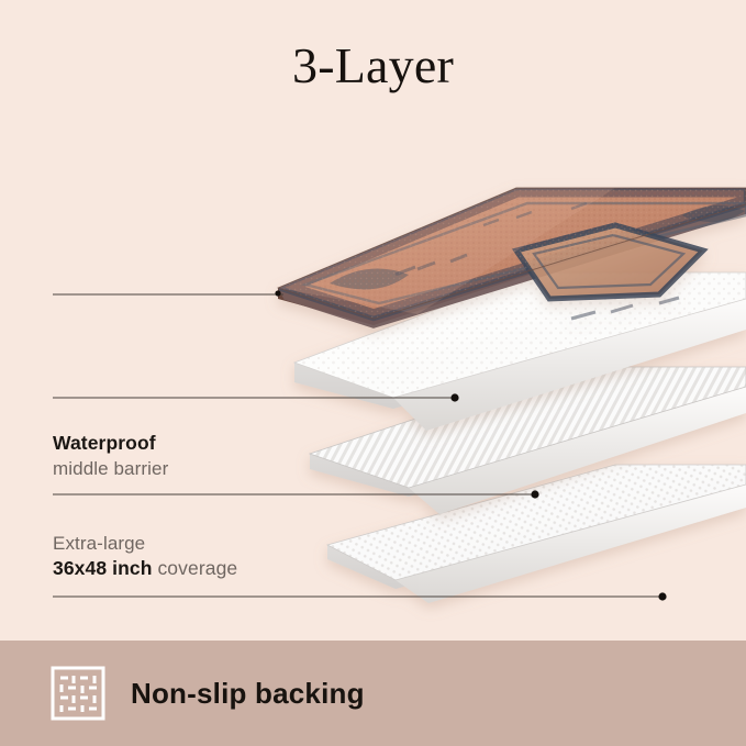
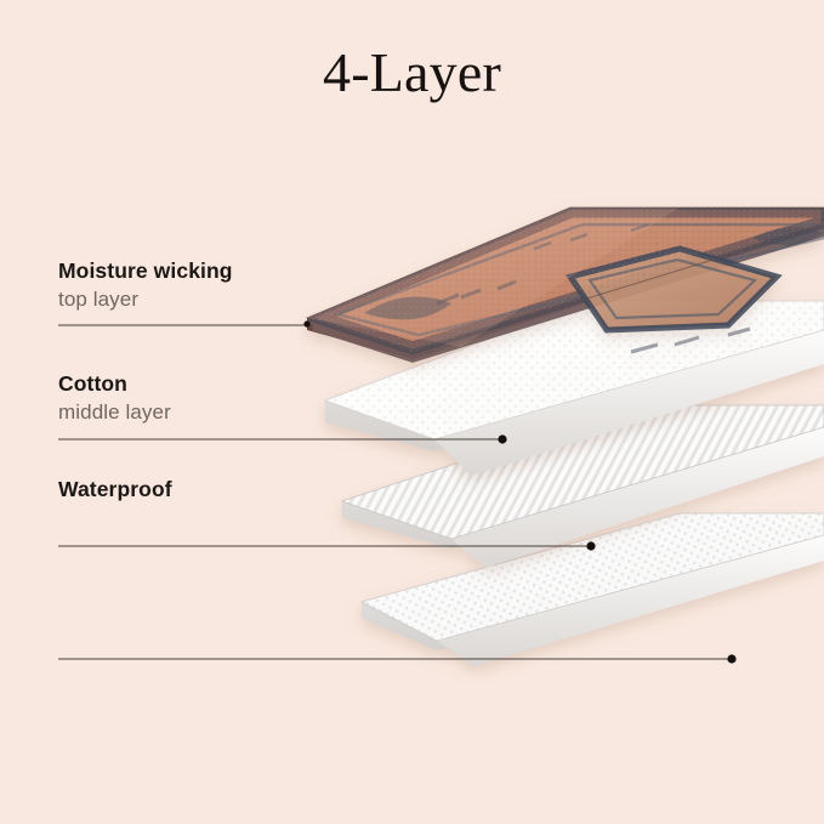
- 3-Layer
+ 4-Layer
+ Moisture wicking
+ top layer
+ Cotton
+ middle layer
  Waterproof
- middle barrier
- Extra-large
- 36x48 inch coverage
- Non-slip backing
